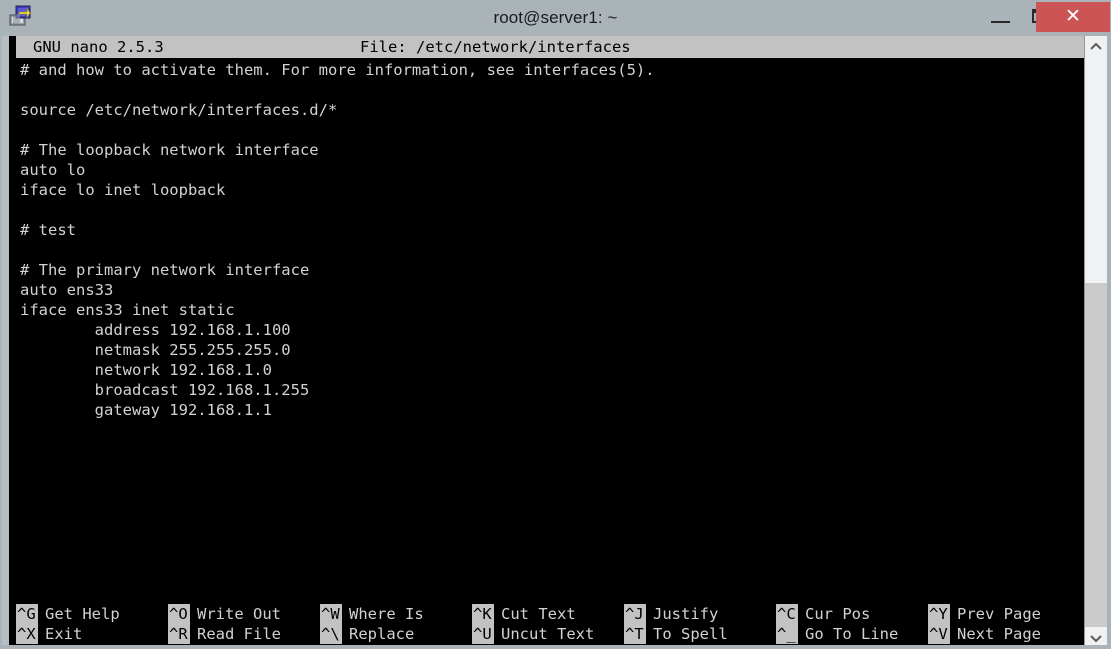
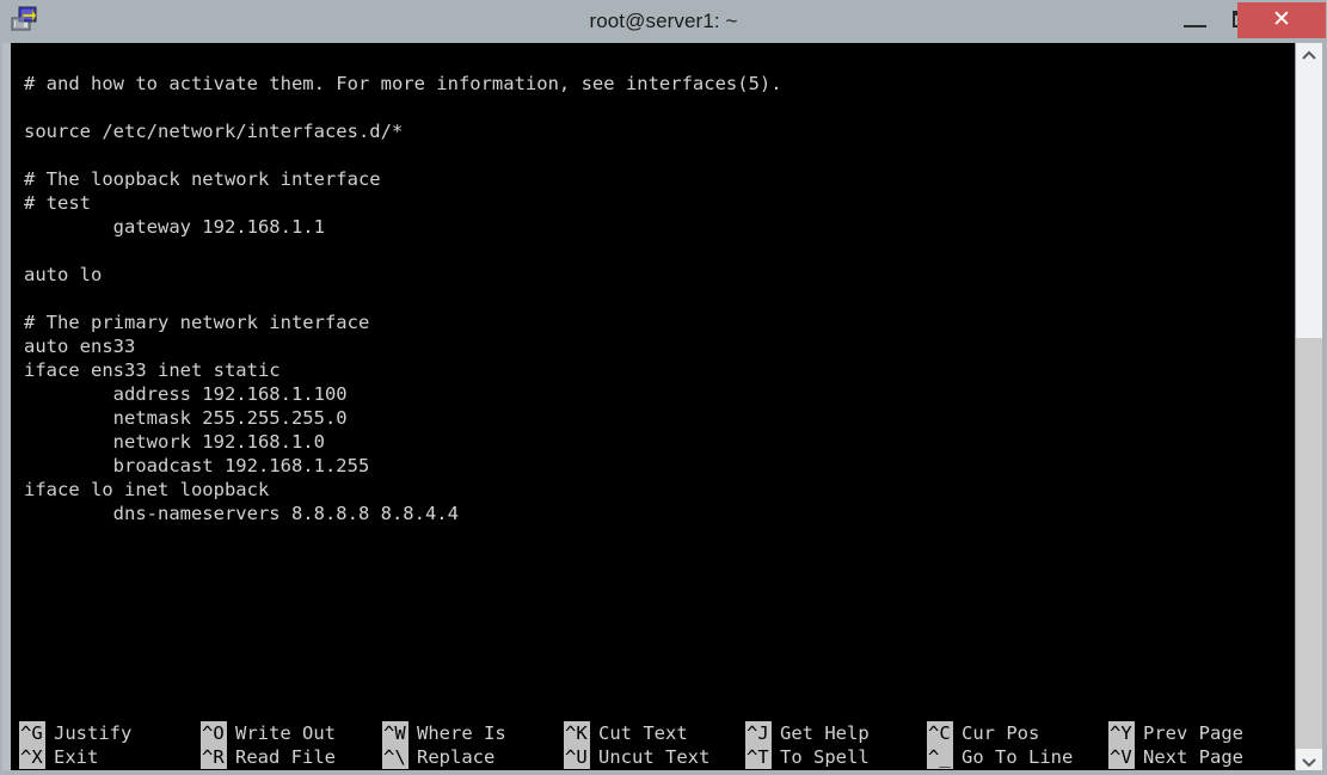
  root@server1: ~
  ✕
- GNU nano 2.5.3
- File: /etc/network/interfaces
  # and how to activate them. For more information, see interfaces(5).
  source /etc/network/interfaces.d/*
  # The loopback network interface
- auto lo
+ # test
- iface lo inet loopback
+ gateway 192.168.1.1
- # test
+ auto lo
  # The primary network interface
  auto ens33
  iface ens33 inet static
  address 192.168.1.100
  netmask 255.255.255.0
  network 192.168.1.0
  broadcast 192.168.1.255
- gateway 192.168.1.1
+ iface lo inet loopback
+ dns-nameservers 8.8.8.8 8.8.4.4
- ^G Get Help
+ ^G Justify
  ^O Write Out
  ^W Where Is
  ^K Cut Text
- ^J Justify
+ ^J Get Help
  ^C Cur Pos
  ^Y Prev Page
  ^X Exit
  ^R Read File
  ^\ Replace
  ^U Uncut Text
  ^T To Spell
  ^_ Go To Line
  ^V Next Page
